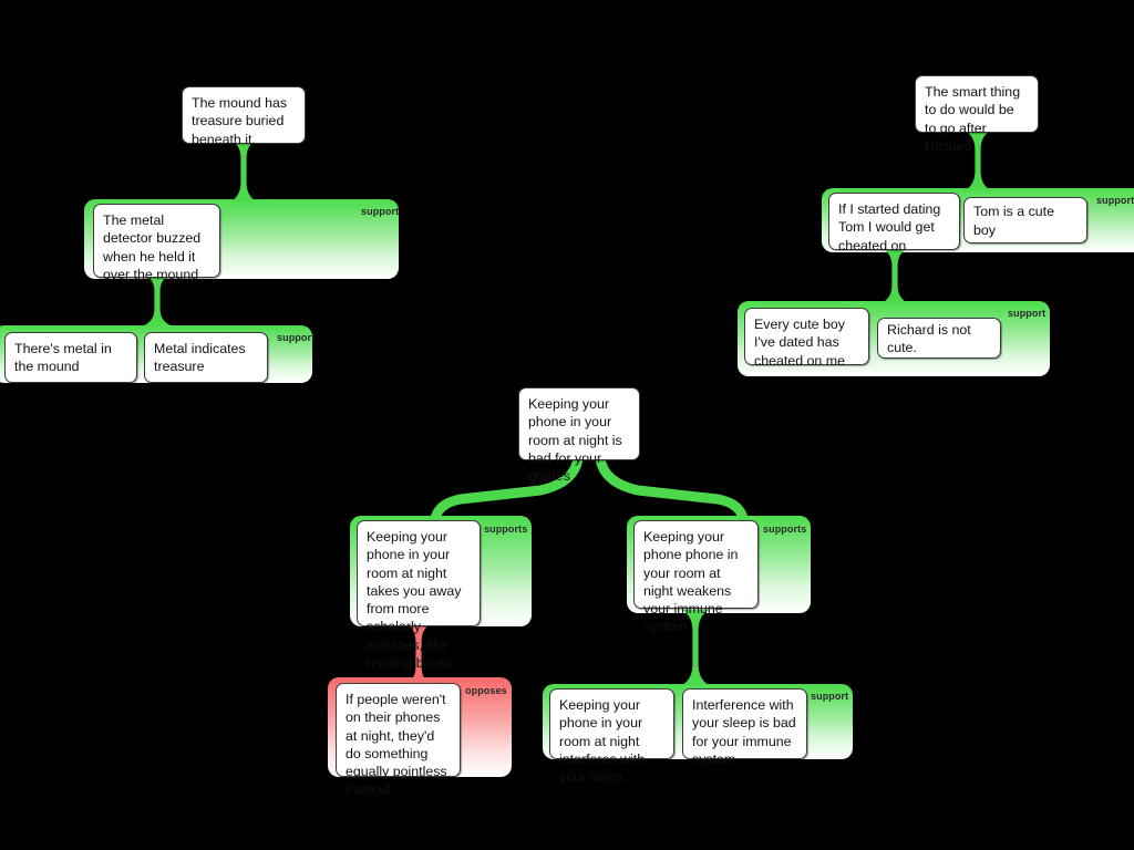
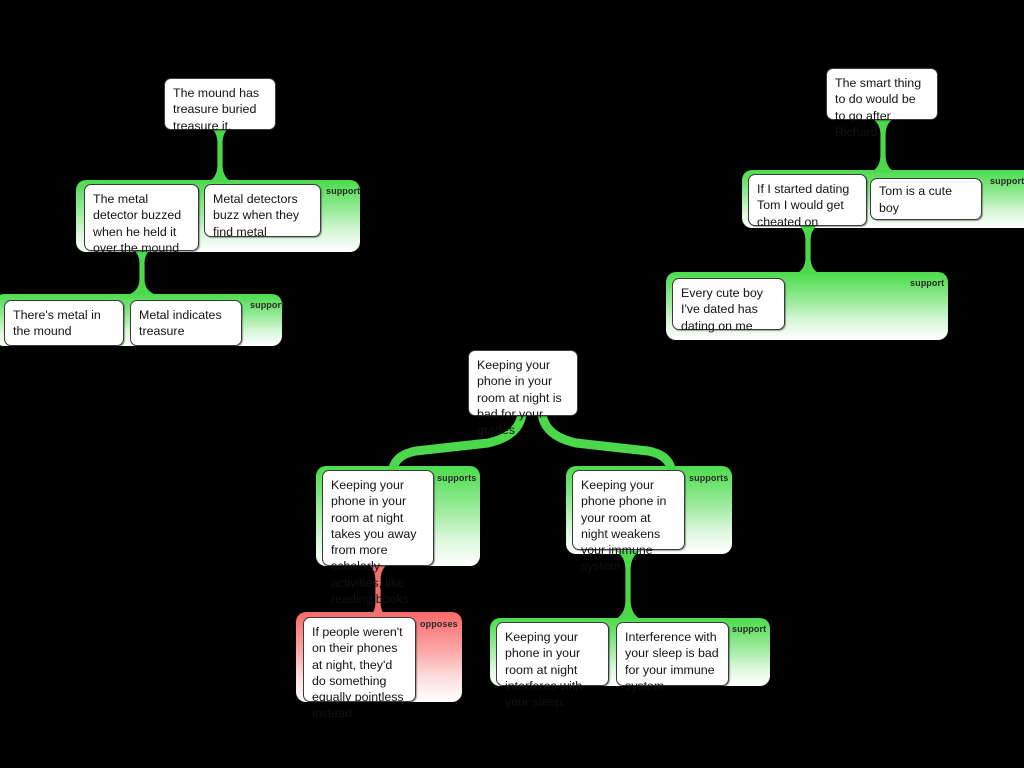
  support
- The mound has treasure buried beneath it.
+ The mound has treasure buried treasure it.
  The metal detector buzzed when he held it over the mound
+ Metal detectors buzz when they find metal
  support
  There's metal in the mound
  Metal indicates treasure
  support
  The smart thing to do would be to go after
  If I started dating Tom I would get cheated on
  Tom is a cute boy
  support
- Every cute boy I've dated has cheated on me
+ Every cute boy I've dated has dating on me
- Richard is not cute.
  Keeping your phone in your room at night is bad for your grades
  supports
  Keeping your phone in your room at night takes you away from more scholarly activities, like reading books
  supports
  Keeping your phone phone in your room at night weakens your immune
  opposes
  If people weren't on their phones at night, they'd do something equally pointless
  support
  Keeping your phone in your room at night interferes with
  Interference with your sleep is bad for your immune system
